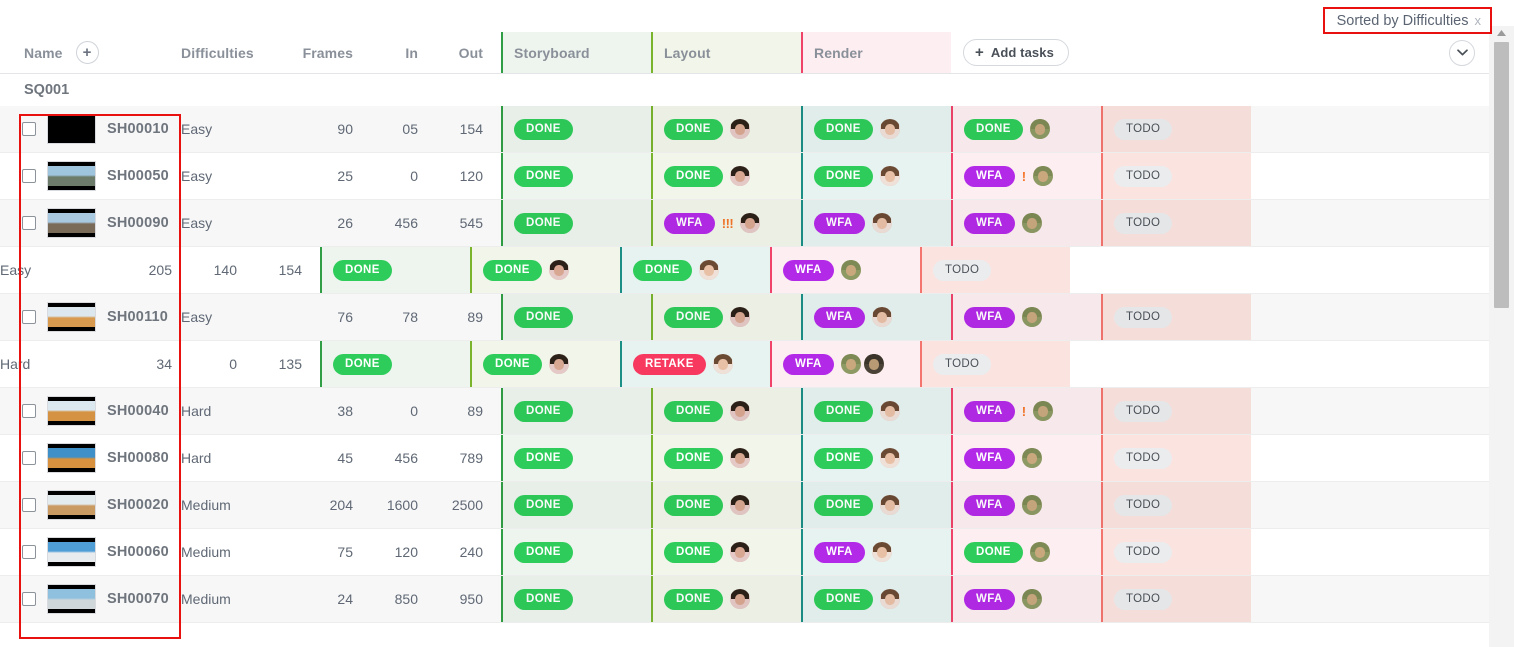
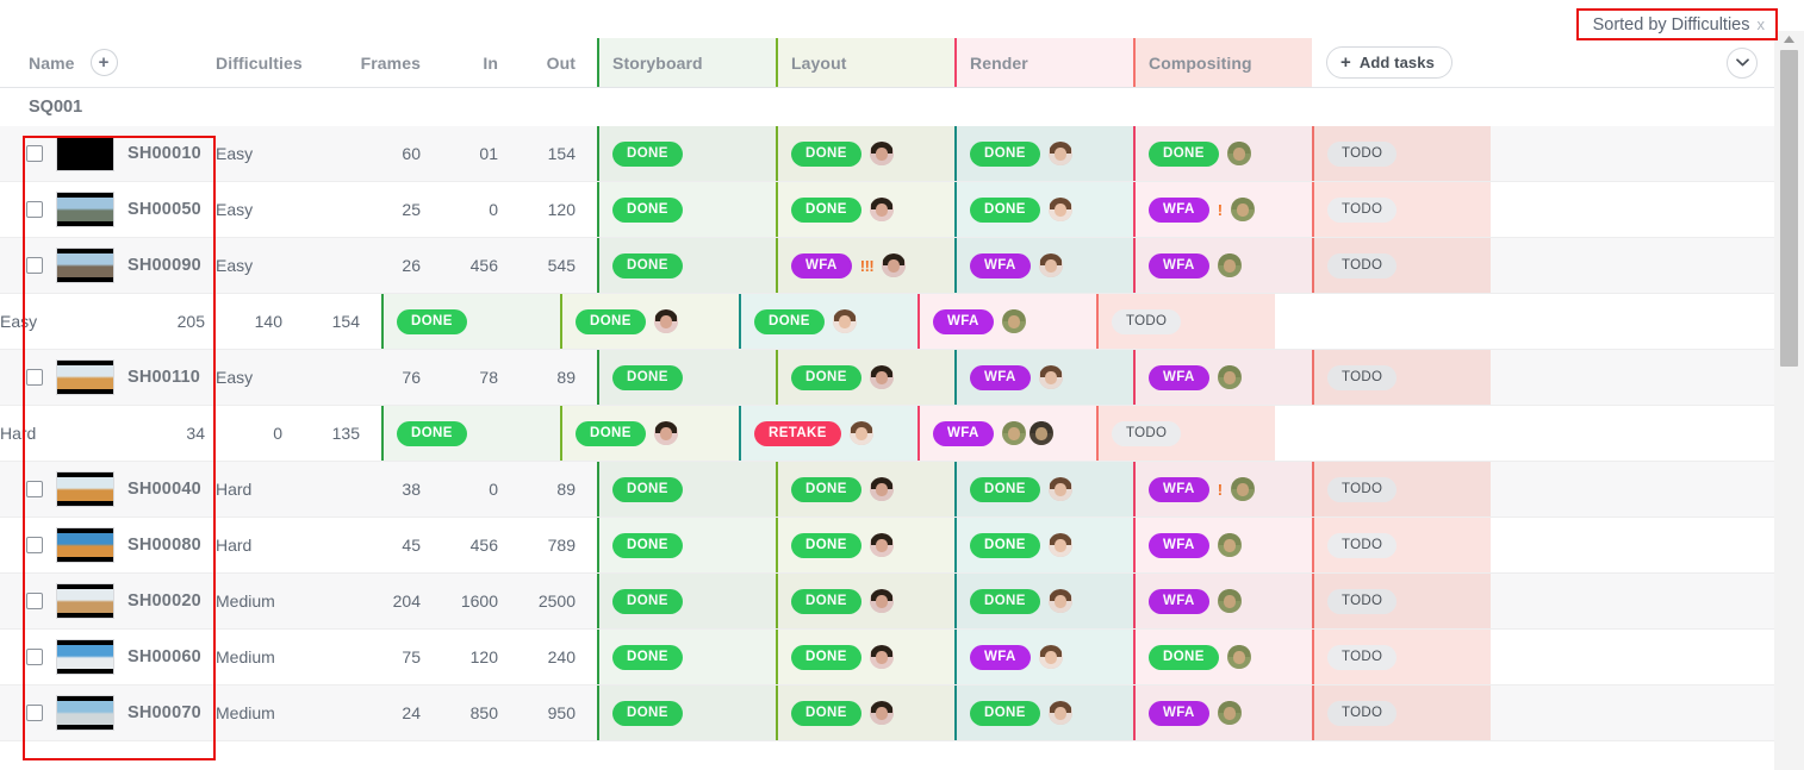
  Sorted by Difficulties
  x
  Name
  +
  Difficulties
  Frames
  In
  Out
  Storyboard
  Layout
  Render
+ Compositing
  +
  Add tasks
  SQ001
  SH00010
  Easy
- 90
+ 60
- 05
+ 01
  154
  DONE
  DONE
  DONE
  DONE
  TODO
  SH00050
  Easy
  25
  0
  120
  DONE
  DONE
  DONE
  WFA
  !
  TODO
  SH00090
  Easy
  26
  456
  545
  DONE
  WFA
  !!!
  WFA
  WFA
  TODO
  Easy
  205
  140
  154
  DONE
  DONE
  DONE
  WFA
  TODO
  SH00110
  Easy
  76
  78
  89
  DONE
  DONE
  WFA
  WFA
  TODO
  Hard
  34
  0
  135
  DONE
  DONE
  RETAKE
  WFA
  TODO
  SH00040
  Hard
  38
  0
  89
  DONE
  DONE
  DONE
  WFA
  !
  TODO
  SH00080
  Hard
  45
  456
  789
  DONE
  DONE
  DONE
  WFA
  TODO
  SH00020
  Medium
  204
  1600
  2500
  DONE
  DONE
  DONE
  WFA
  TODO
  SH00060
  Medium
  75
  120
  240
  DONE
  DONE
  WFA
  DONE
  TODO
  SH00070
  Medium
  24
  850
  950
  DONE
  DONE
  DONE
  WFA
  TODO
